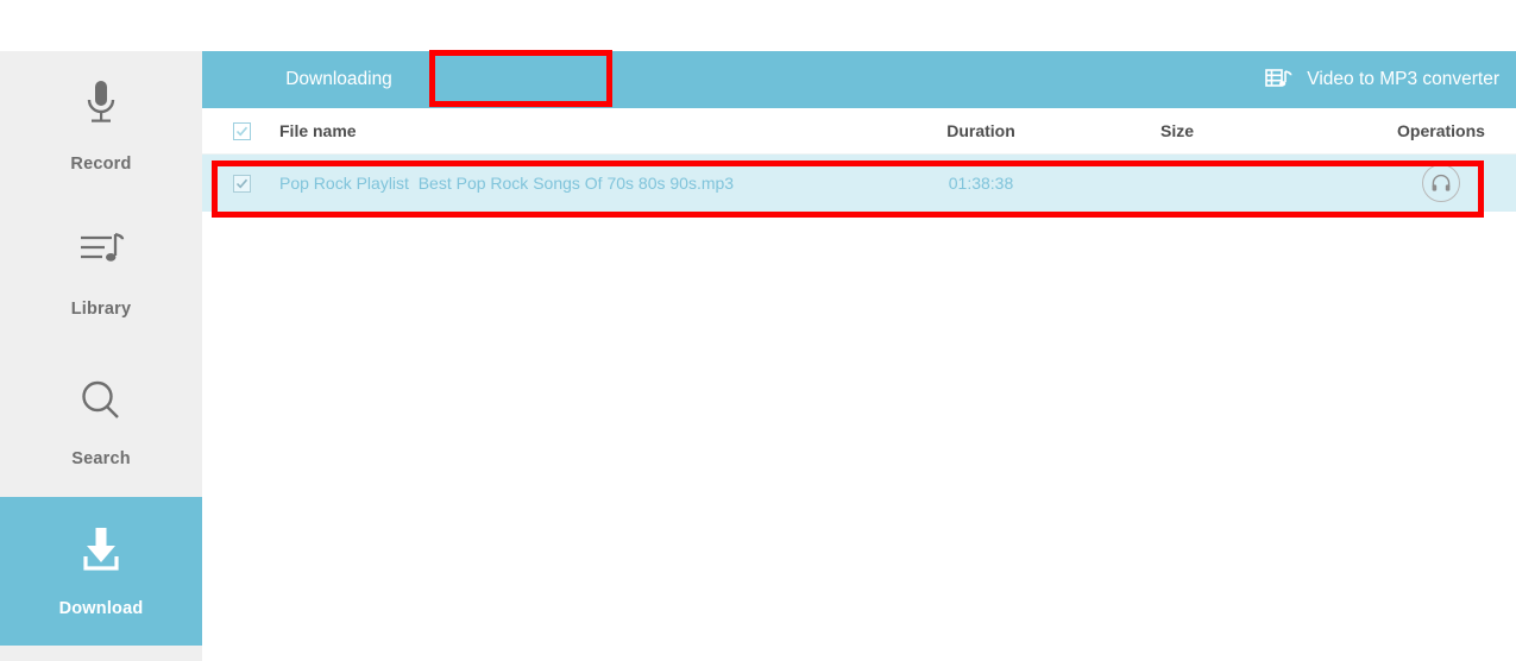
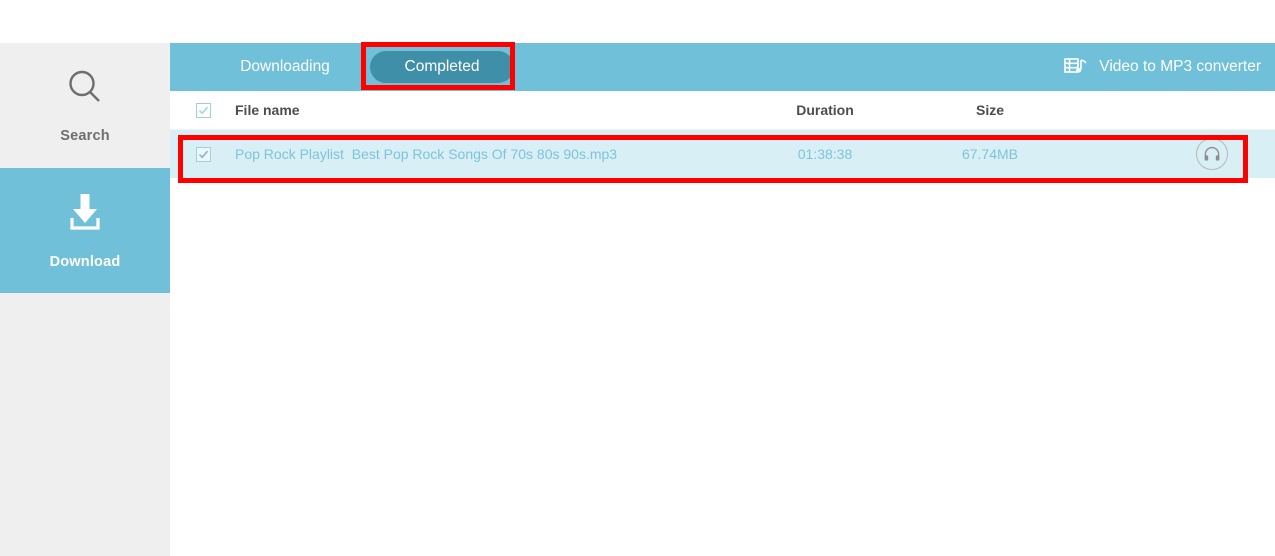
- Record
- Library
  Search
  Download
  Downloading
+ Completed
  Video to MP3 converter
  File name
  Duration
  Size
- Operations
  Pop Rock Playlist Best Pop Rock Songs Of 70s 80s 90s.mp3
  01:38:38
+ 67.74MB
